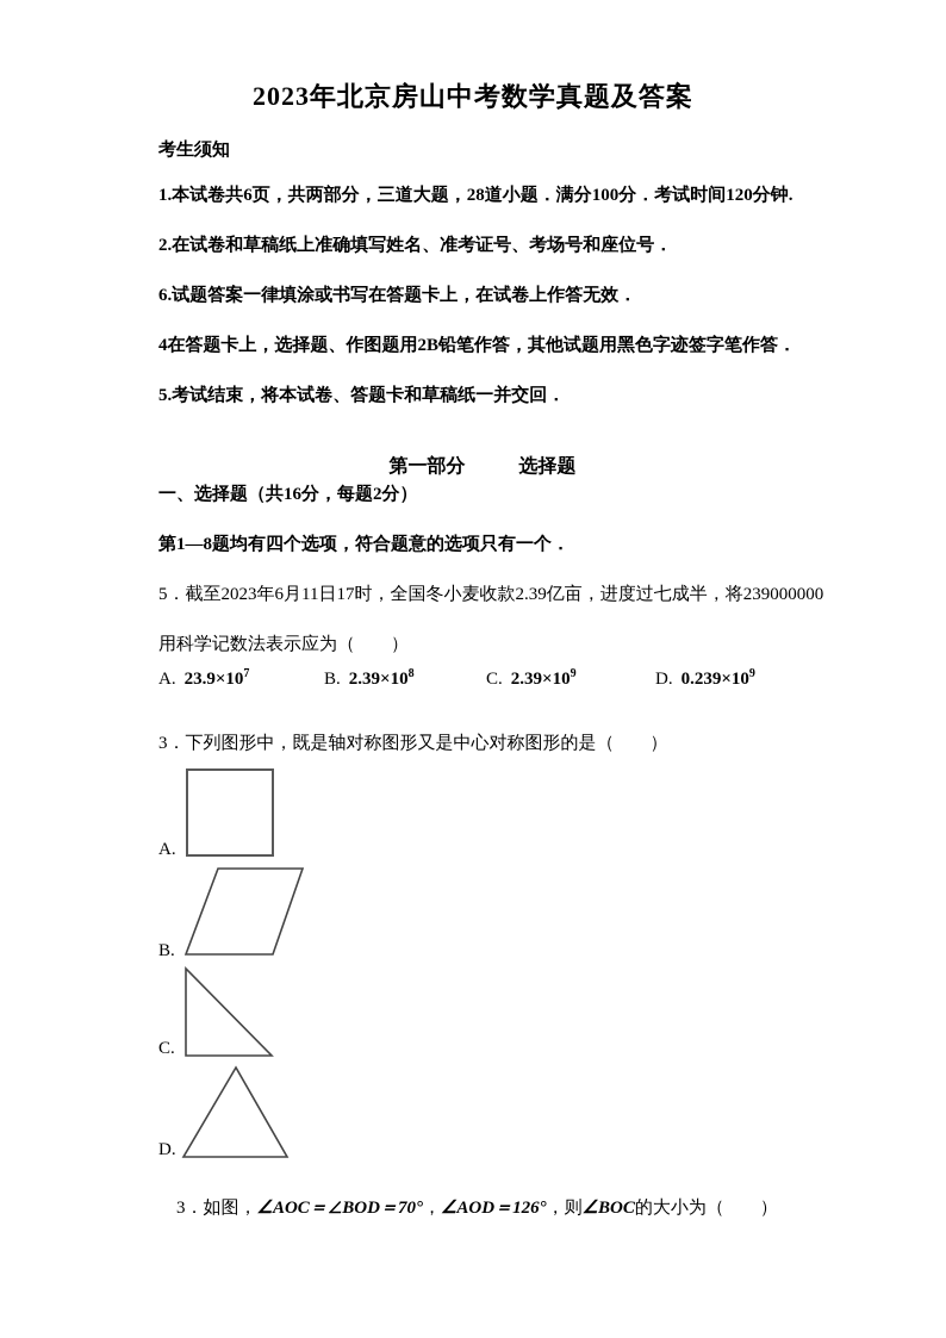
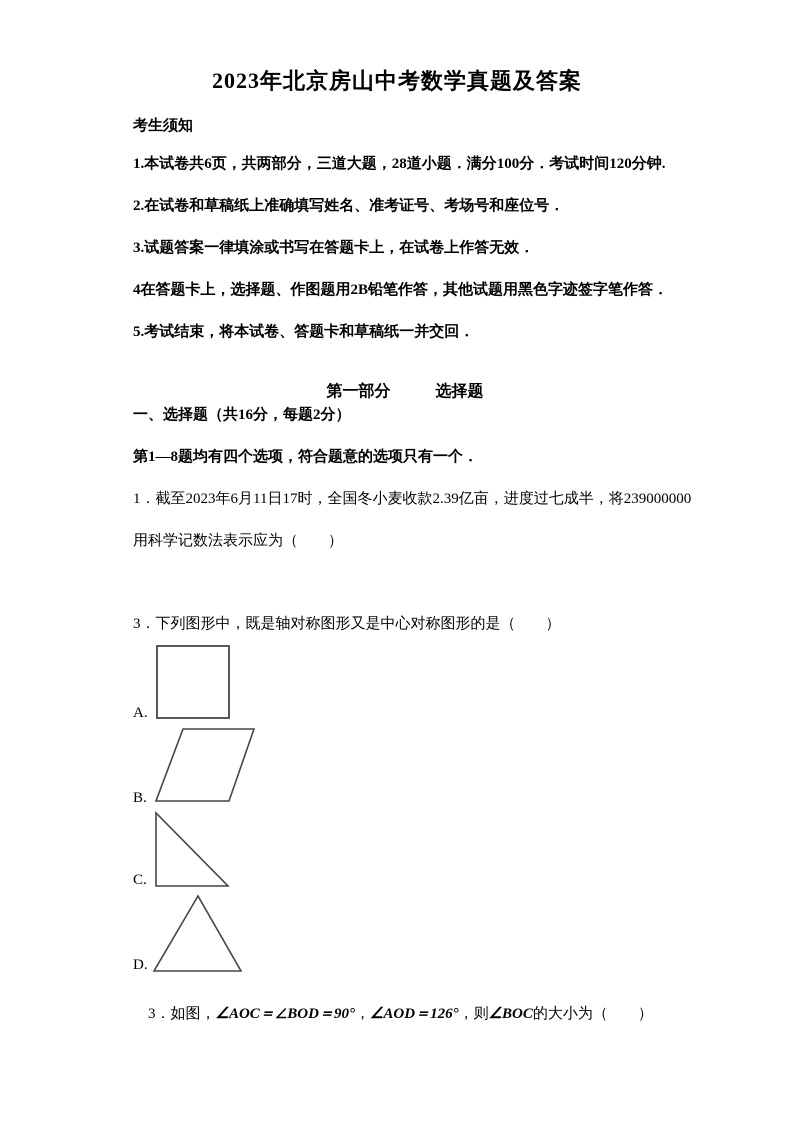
  2023年北京房山中考数学真题及答案
  考生须知
  1.本试卷共6页，共两部分，三道大题，28道小题．满分100分．考试时间120分钟.
  2.在试卷和草稿纸上准确填写姓名、准考证号、考场号和座位号．
- 6.试题答案一律填涂或书写在答题卡上，在试卷上作答无效．
+ 3.试题答案一律填涂或书写在答题卡上，在试卷上作答无效．
  4在答题卡上，选择题、作图题用2B铅笔作答，其他试题用黑色字迹签字笔作答．
  5.考试结束，将本试卷、答题卡和草稿纸一并交回．
  第一部分 选择题
  一、选择题（共16分，每题2分）
  第1—8题均有四个选项，符合题意的选项只有一个．
- 5．截至2023年6月11日17时，全国冬小麦收款2.39亿亩，进度过七成半，将239000000
+ 1．截至2023年6月11日17时，全国冬小麦收款2.39亿亩，进度过七成半，将239000000
  用科学记数法表示应为（ ）
- A. 23.9×107
- B. 2.39×108
- C. 2.39×109
- D. 0.239×109
  3．下列图形中，既是轴对称图形又是中心对称图形的是（ ）
  A.
  B.
  C.
  D.
- 3．如图，∠AOC＝∠BOD＝70°，∠AOD＝126°，则∠BOC的大小为（ ）
+ 3．如图，∠AOC＝∠BOD＝90°，∠AOD＝126°，则∠BOC的大小为（ ）
